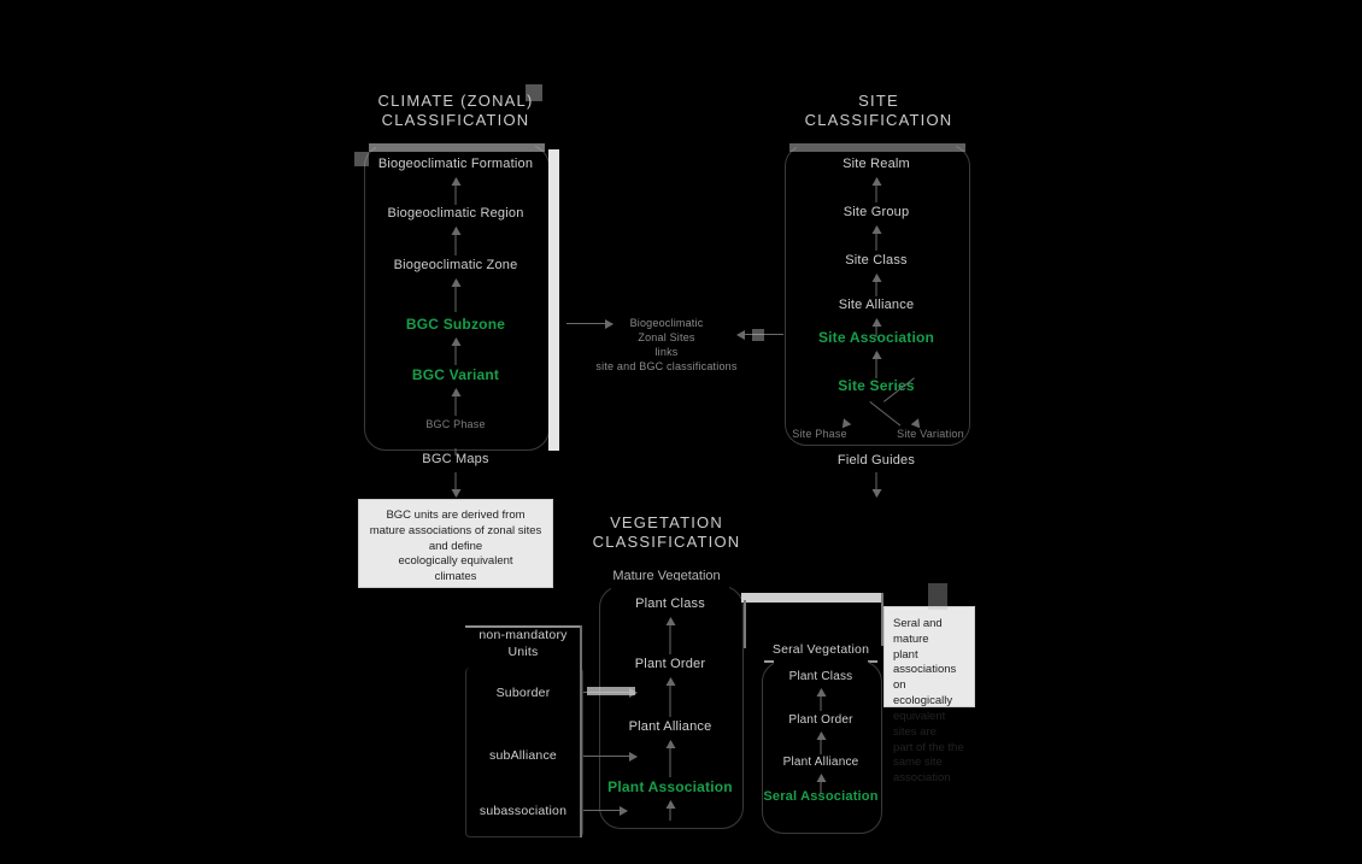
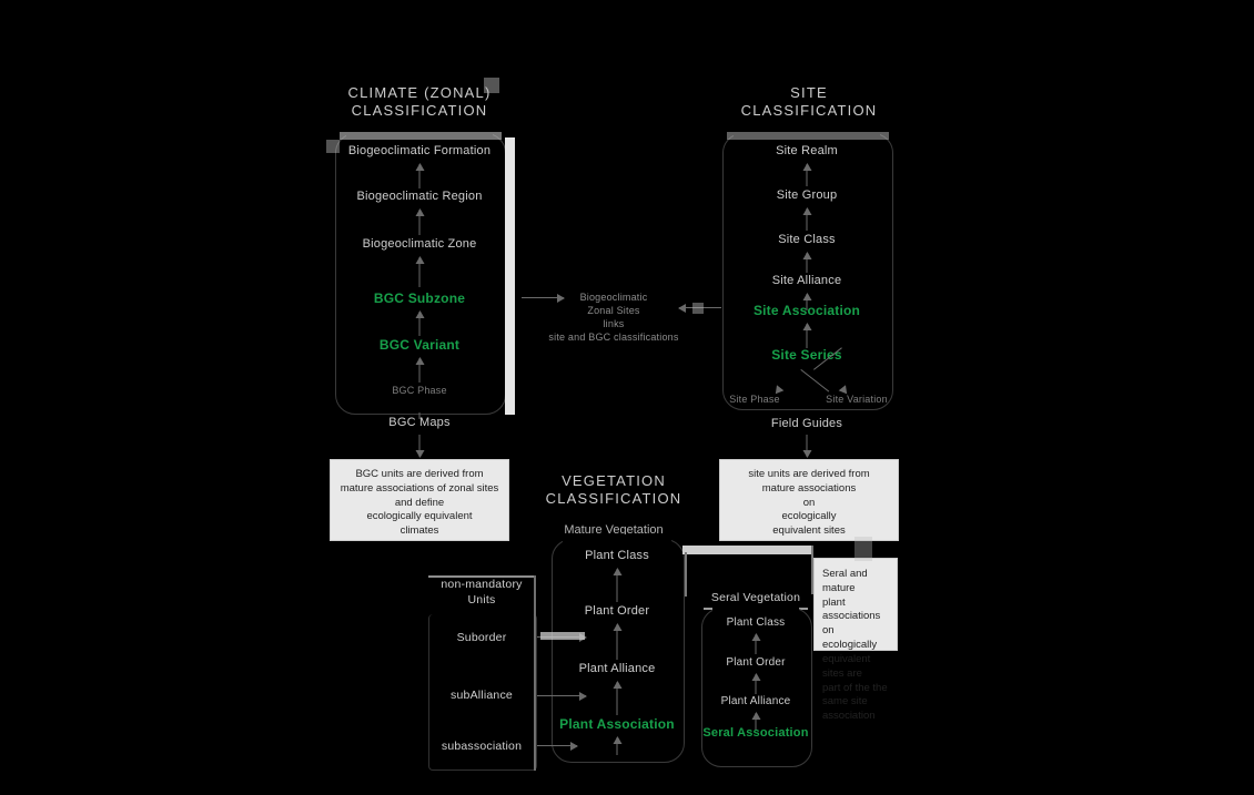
  CLIMATE (ZONAL)
  CLASSIFICATION
  Biogeoclimatic Formation
  Biogeoclimatic Region
  Biogeoclimatic Zone
  BGC Subzone
  BGC Variant
  BGC Phase
  BGC Maps
  BGC units are derived from
  mature associations of zonal sites
  and define
  ecologically equivalent
  climates
  SITE
  CLASSIFICATION
  Site Realm
  Site Group
  Site Class
  Site Alliance
  Site Association
  Site Series
  Site Phase
  Site Variation
  Field Guides
+ site units are derived from
+ mature associations
+ on
+ ecologically
+ equivalent sites
  Biogeoclimatic
  Zonal Sites
  links
  site and BGC classifications
  VEGETATION
  CLASSIFICATION
  Mature Vegetation
  Plant Class
  Plant Order
  Plant Alliance
  Plant Association
  non-mandatory
  Units
  Suborder
  subAlliance
  subassociation
  Seral Vegetation
  Plant Class
  Plant Order
  Plant Alliance
  Seral Association
  Seral and mature
  plant associations
  on ecologically
  equivalent sites are
  part of the the
  same site
  association
